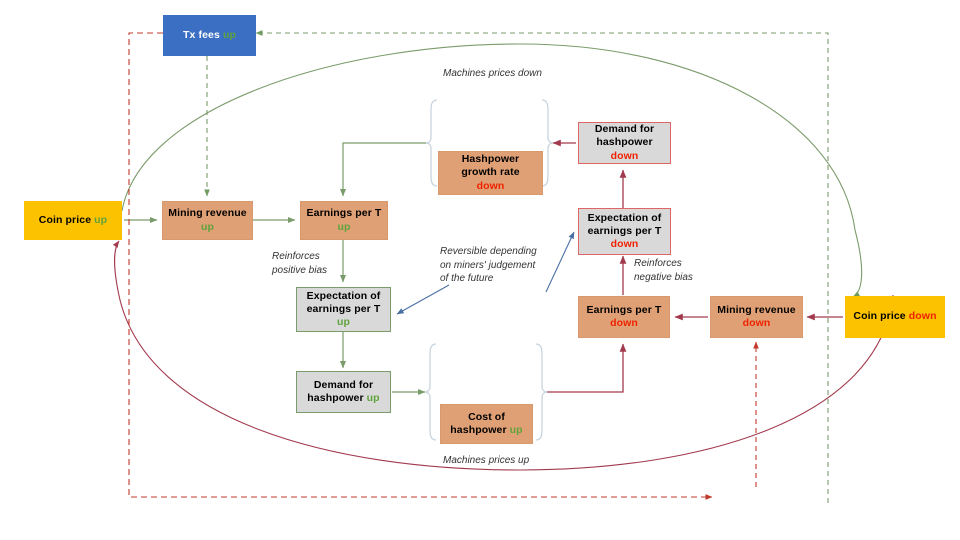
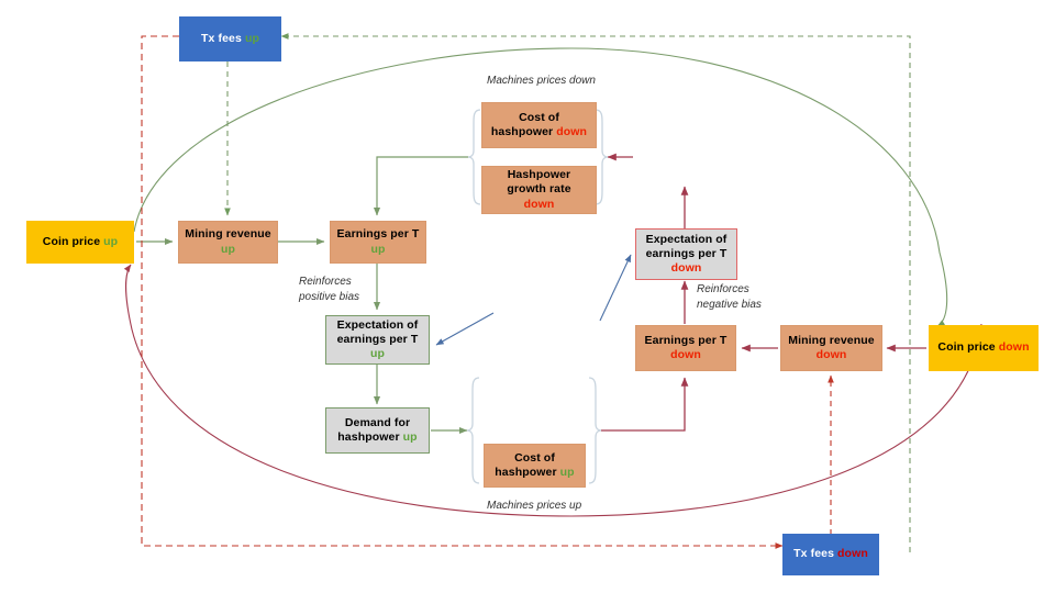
  Tx fees up
  Coin price up
  Mining revenue
  up
  Earnings per T
  up
  Expectation of earnings per T
  up
  Demand for hashpower up
  Cost of hashpower up
+ Cost of hashpower down
  Hashpower growth rate
  down
- Demand for hashpower down
  Expectation of earnings per T
  down
  Earnings per T
  down
  Mining revenue
  down
  Coin price down
+ Tx fees down
  Machines prices down
  Machines prices up
  Reinforces
  positive bias
  Reinforces
  negative bias
- Reversible depending
- on miners' judgement
- of the future
